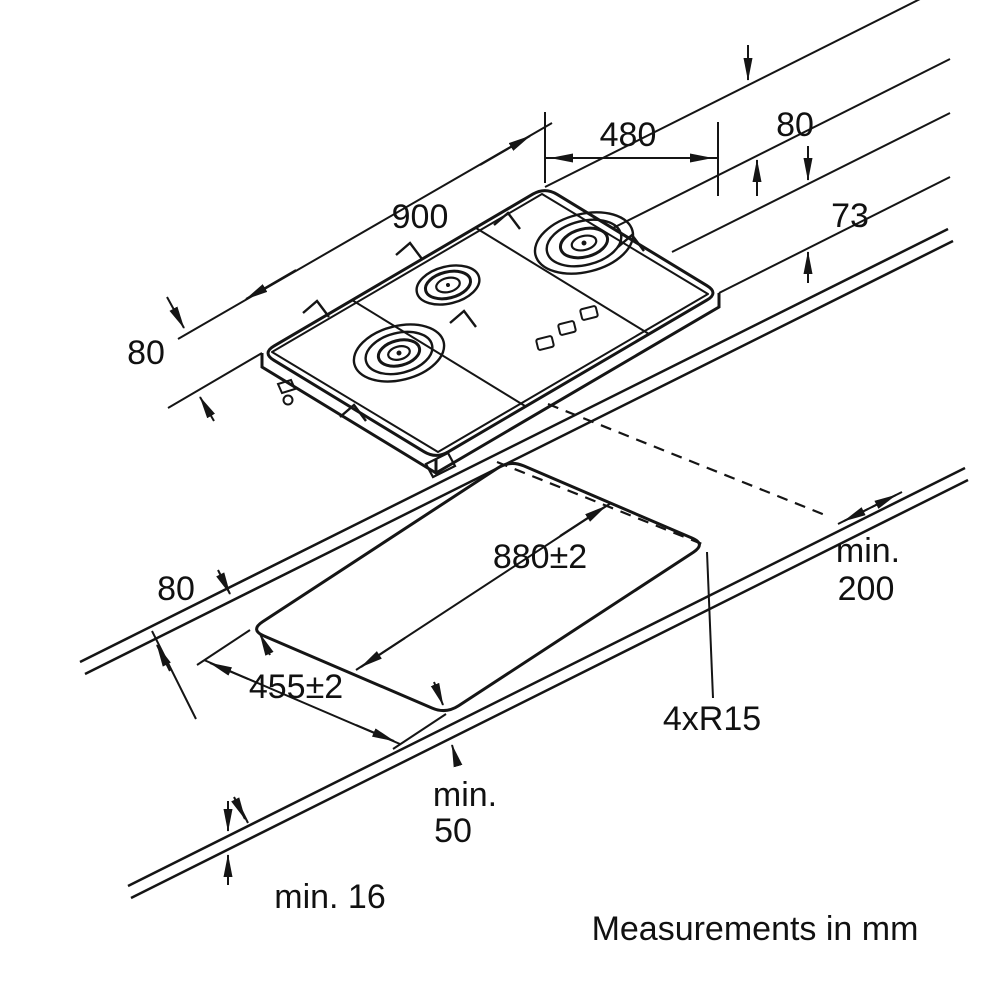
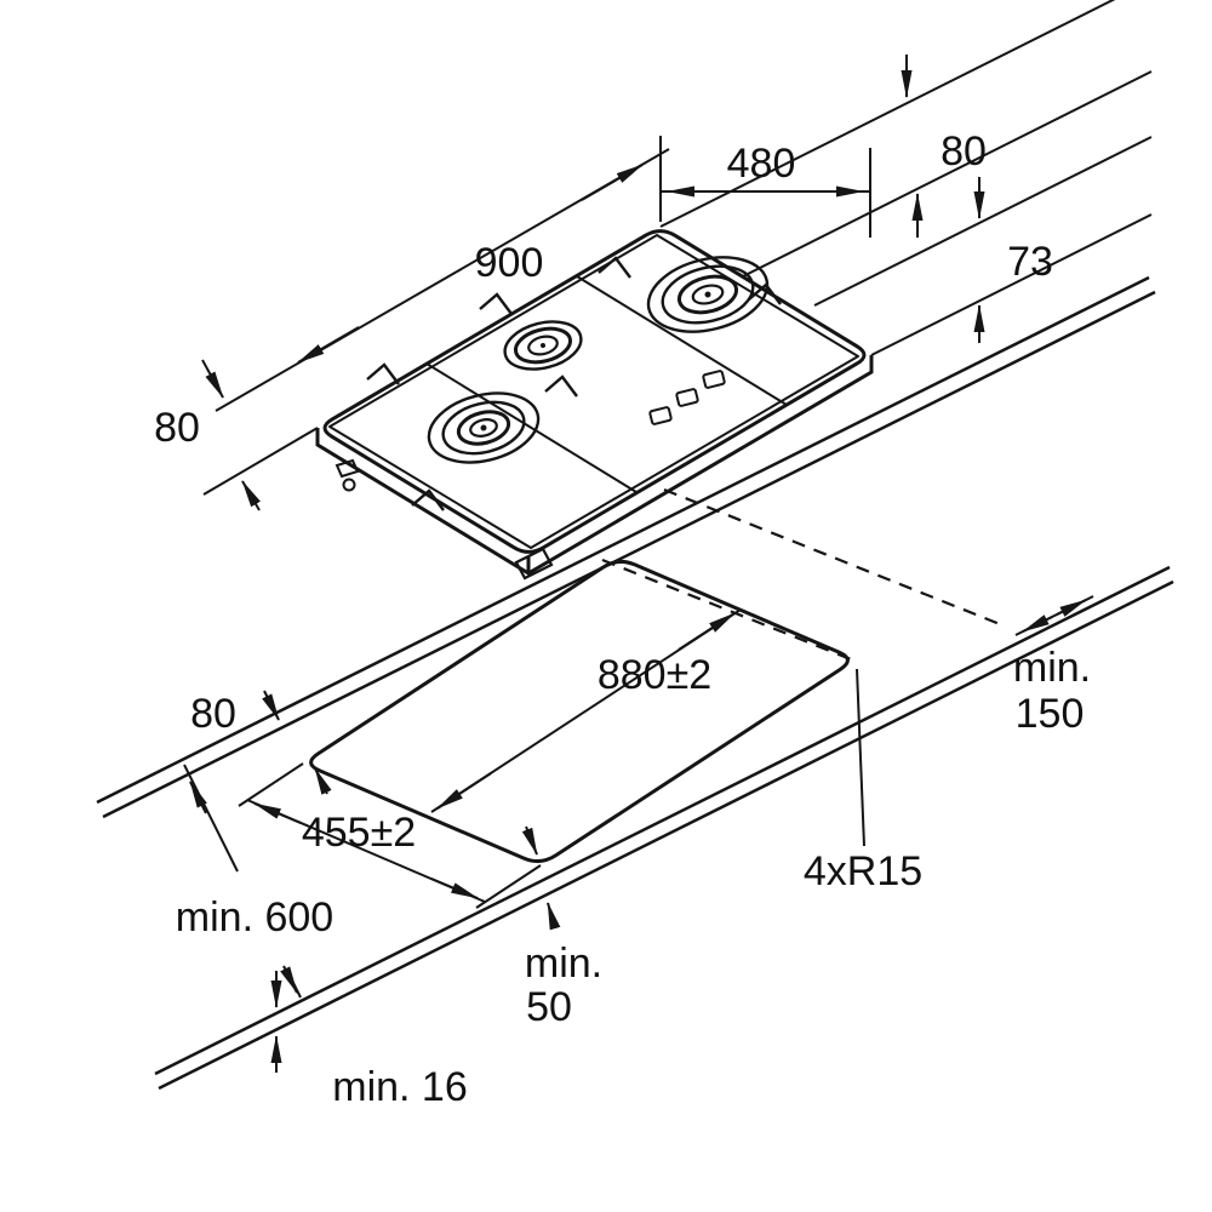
  900
  80
  73
  80
  80
  880±2
  455±2
+ min. 600
  min.
  50
  min.
- 200
+ 150
  min. 16
  4xR15
- Measurements in mm
